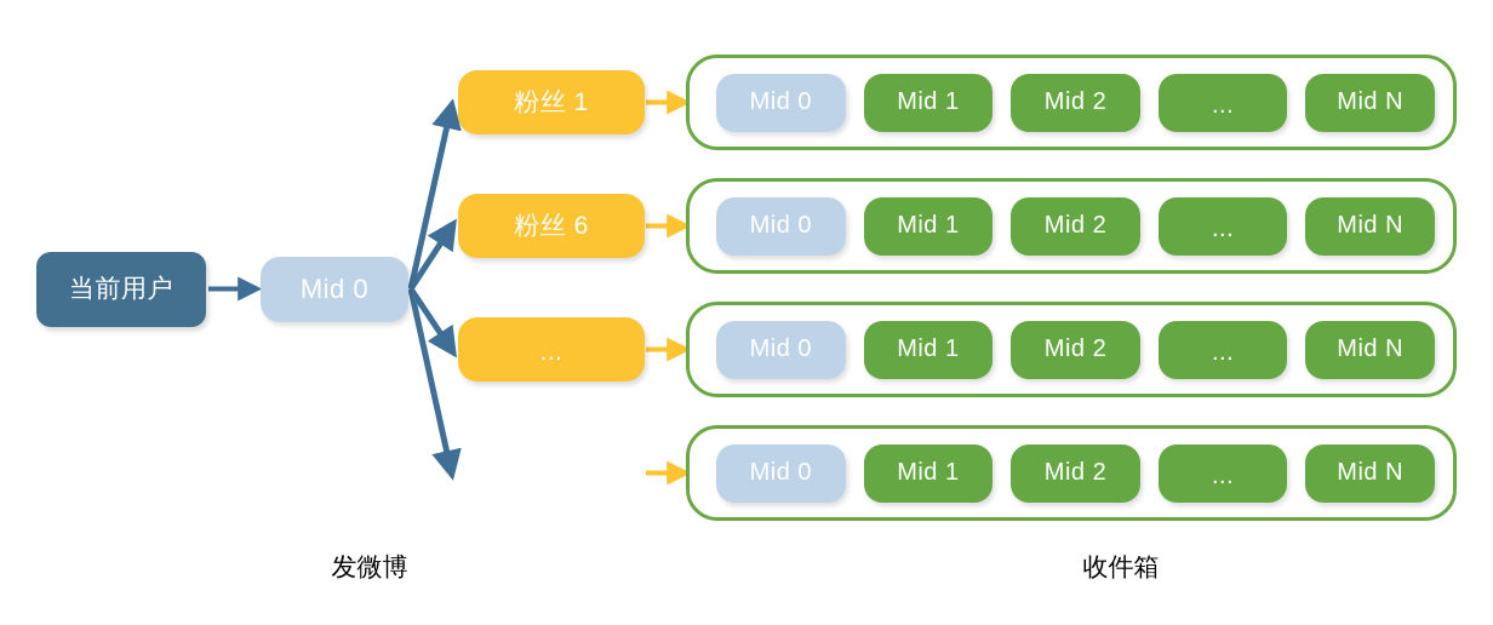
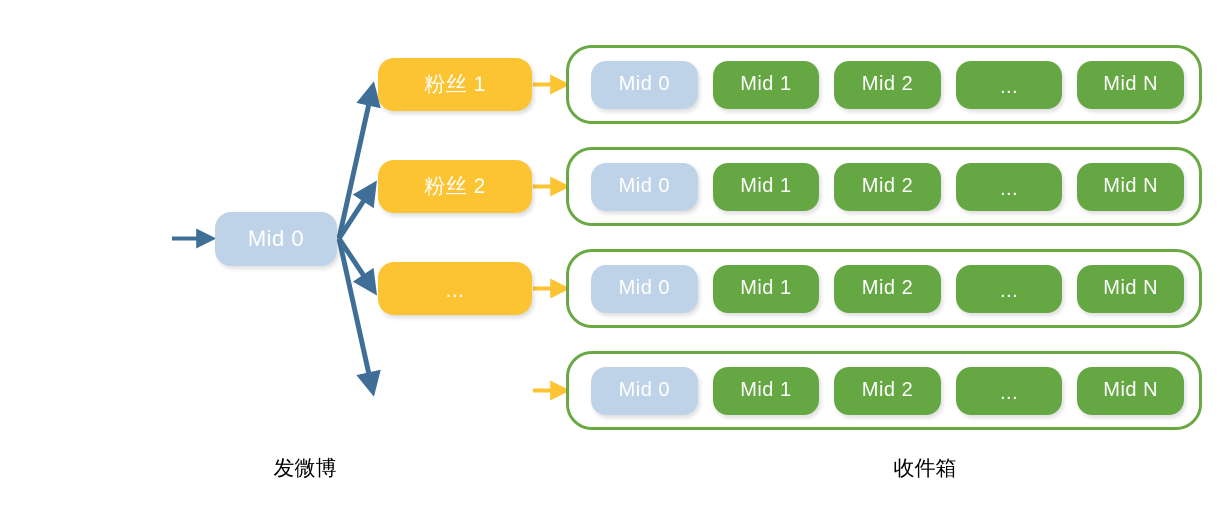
- 当前用户
  Mid 0
  粉丝 1
- 粉丝 6
+ 粉丝 2
  ...
  Mid 0
  Mid 1
  Mid 2
  ...
  Mid N
  Mid 0
  Mid 1
  Mid 2
  ...
  Mid N
  Mid 0
  Mid 1
  Mid 2
  ...
  Mid N
  Mid 0
  Mid 1
  Mid 2
  ...
  Mid N
  发微博
  收件箱
